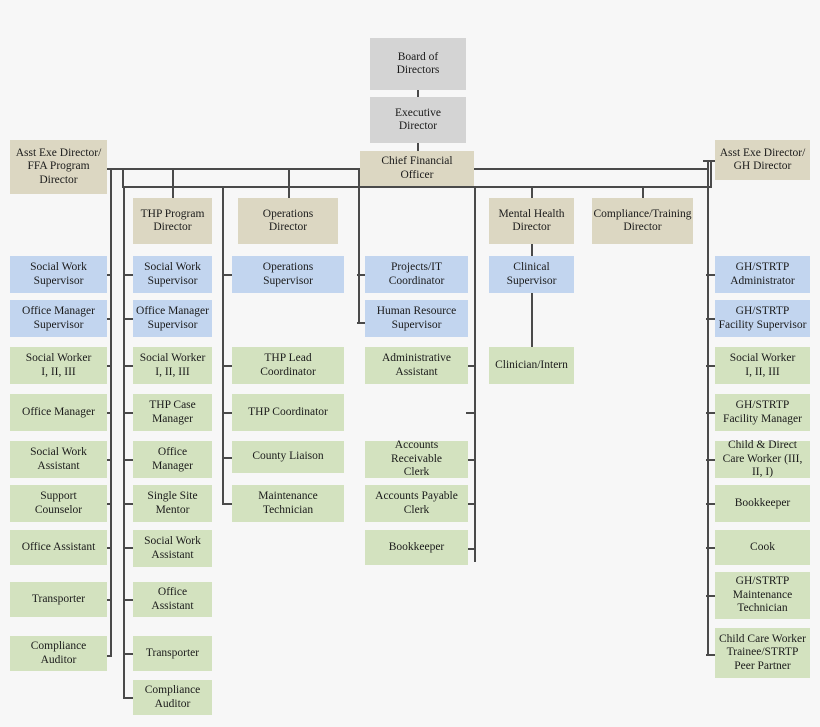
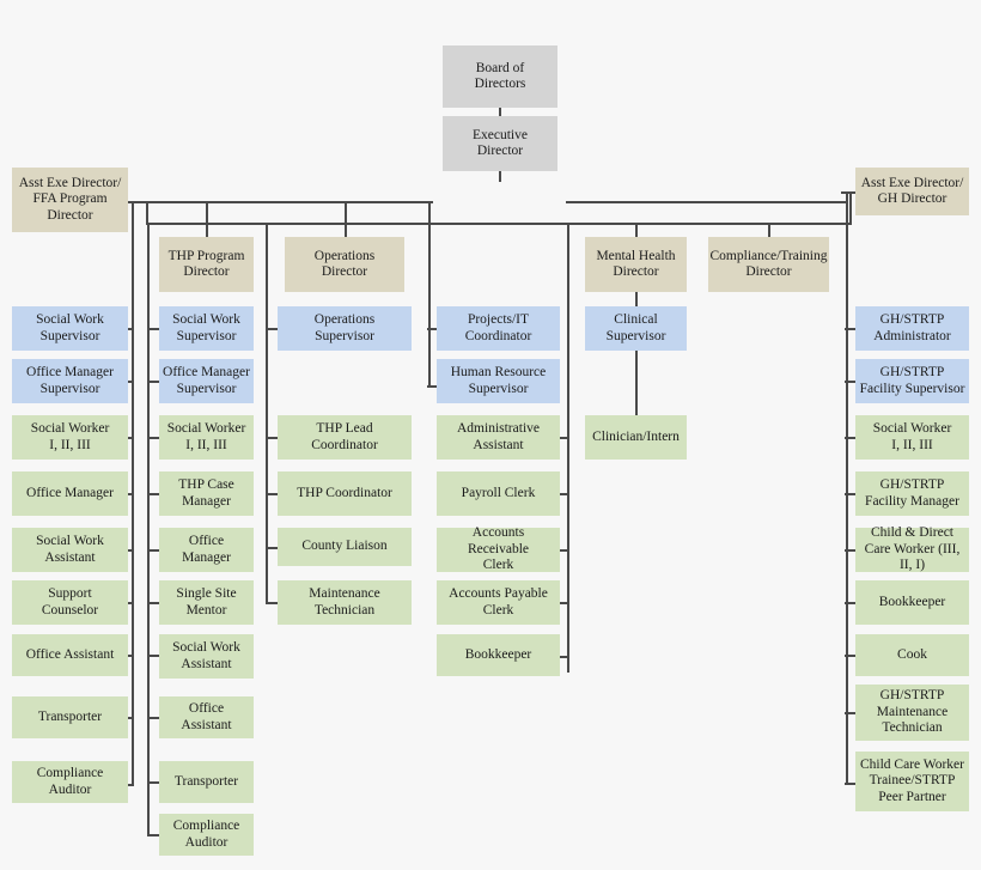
  Board of
  Directors
  Executive
  Director
- Chief Financial
- Officer
  Asst Exe Director/
  FFA Program
  Director
  Asst Exe Director/
  GH Director
  THP Program
  Director
  Operations
  Director
  Mental Health
  Director
  Compliance/Training
  Director
  Social Work
  Supervisor
  Office Manager
  Supervisor
  Social Worker
  I, II, III
  Office Manager
  Social Work
  Assistant
  Support
  Counselor
  Office Assistant
  Transporter
  Compliance Auditor
  Social Work
  Supervisor
  Office Manager
  Supervisor
  Social Worker
  I, II, III
  THP Case
  Manager
  Office
  Manager
  Single Site
  Mentor
  Social Work
  Assistant
  Office Assistant
  Transporter
  Compliance
  Auditor
  Operations
  Supervisor
  THP Lead
  Coordinator
  THP Coordinator
  County Liaison
  Maintenance
  Technician
  Projects/IT
  Coordinator
  Human Resource
  Supervisor
  Administrative
  Assistant
+ Payroll Clerk
  Accounts Receivable
  Clerk
  Accounts Payable
  Clerk
  Bookkeeper
  Clinical
  Supervisor
  Clinician/Intern
  GH/STRTP
  Administrator
  GH/STRTP
  Facility Supervisor
  Social Worker
  I, II, III
  GH/STRTP
  Facility Manager
  Child & Direct
  Care Worker (III, II, I)
  Bookkeeper
  Cook
  GH/STRTP
  Maintenance
  Technician
  Child Care Worker
  Trainee/STRTP
  Peer Partner
